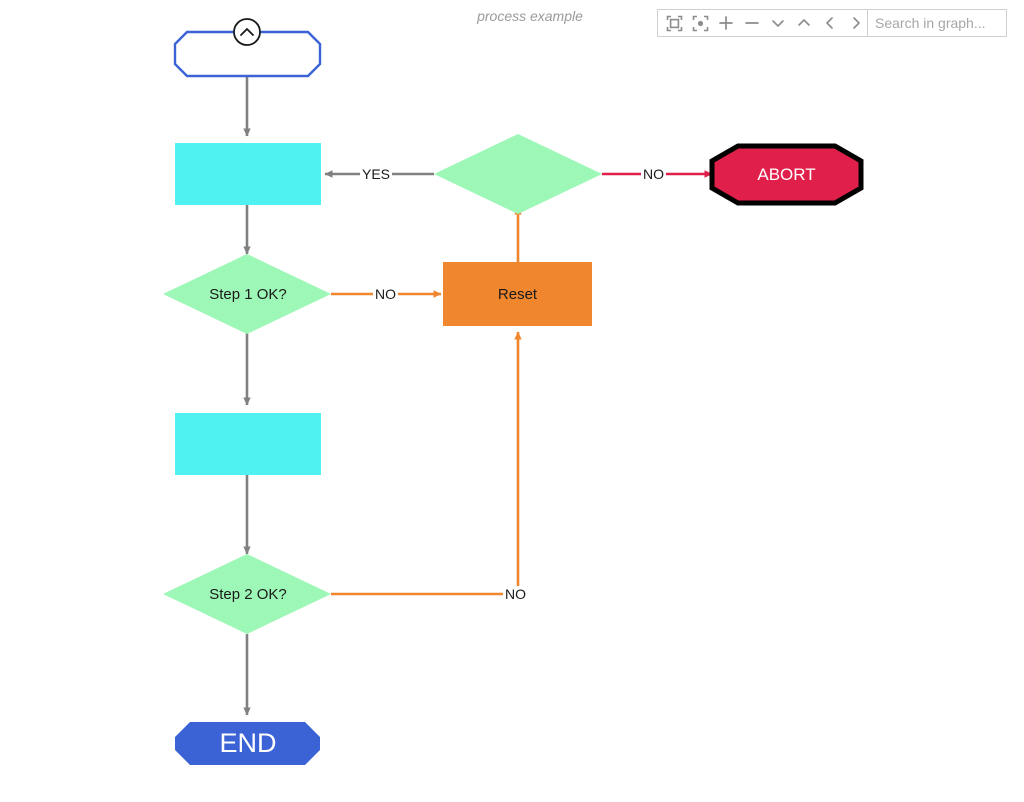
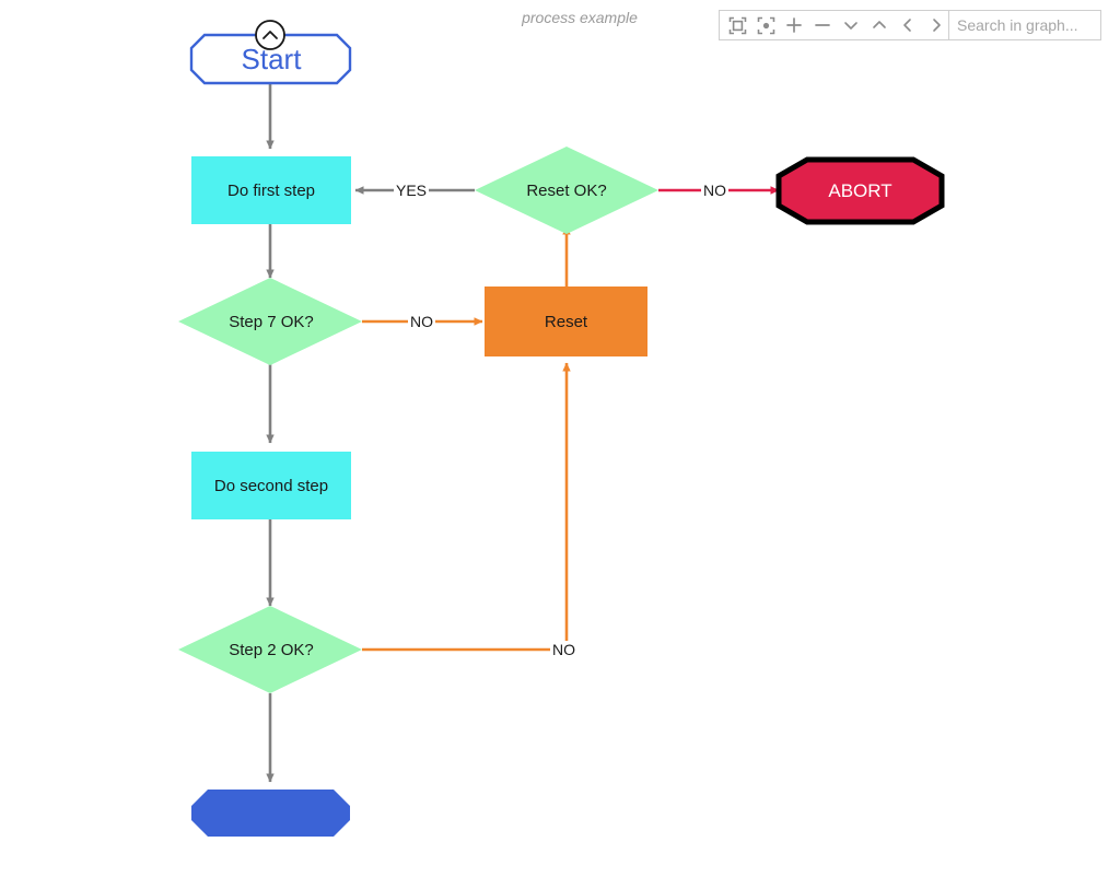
  process example
  Search in graph...
+ Start
+ Do first step
- Step 1 OK?
+ Step 7 OK?
+ Do second step
  Step 2 OK?
- END
  Reset
+ Reset OK?
  ABORT
  YES
  NO
  NO
  NO
